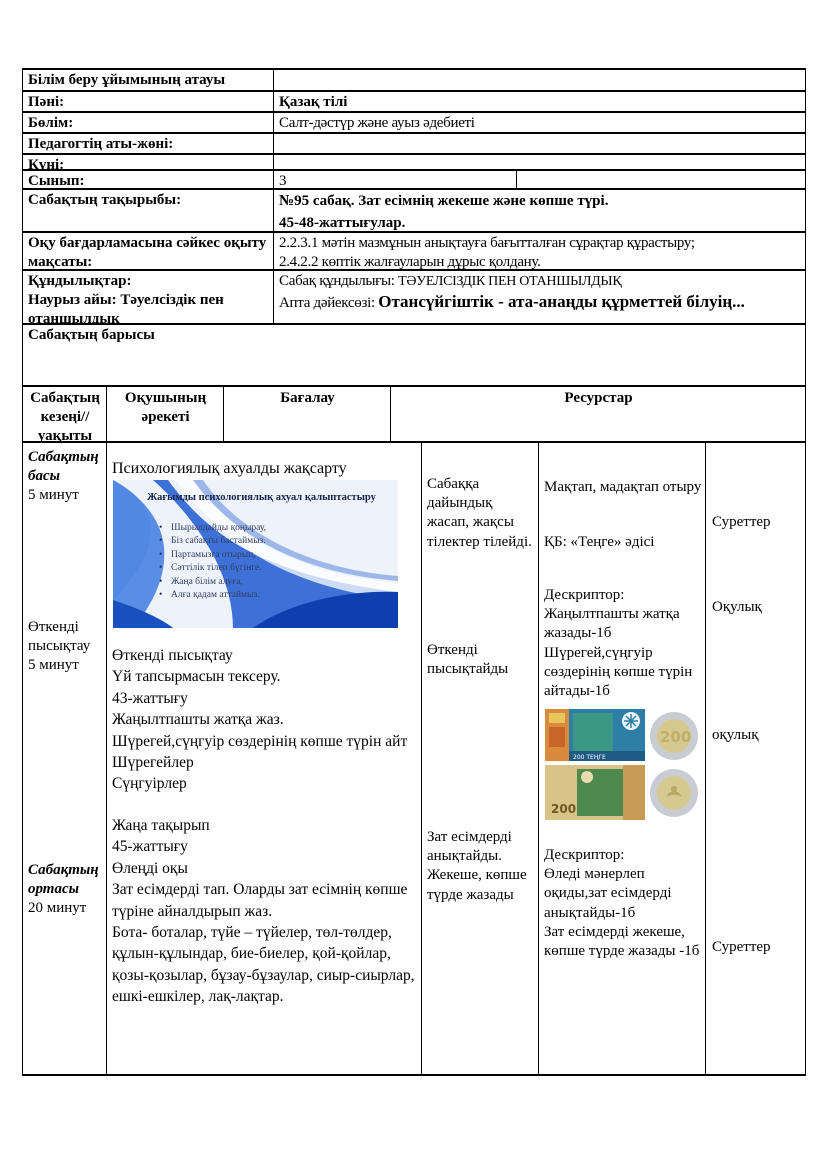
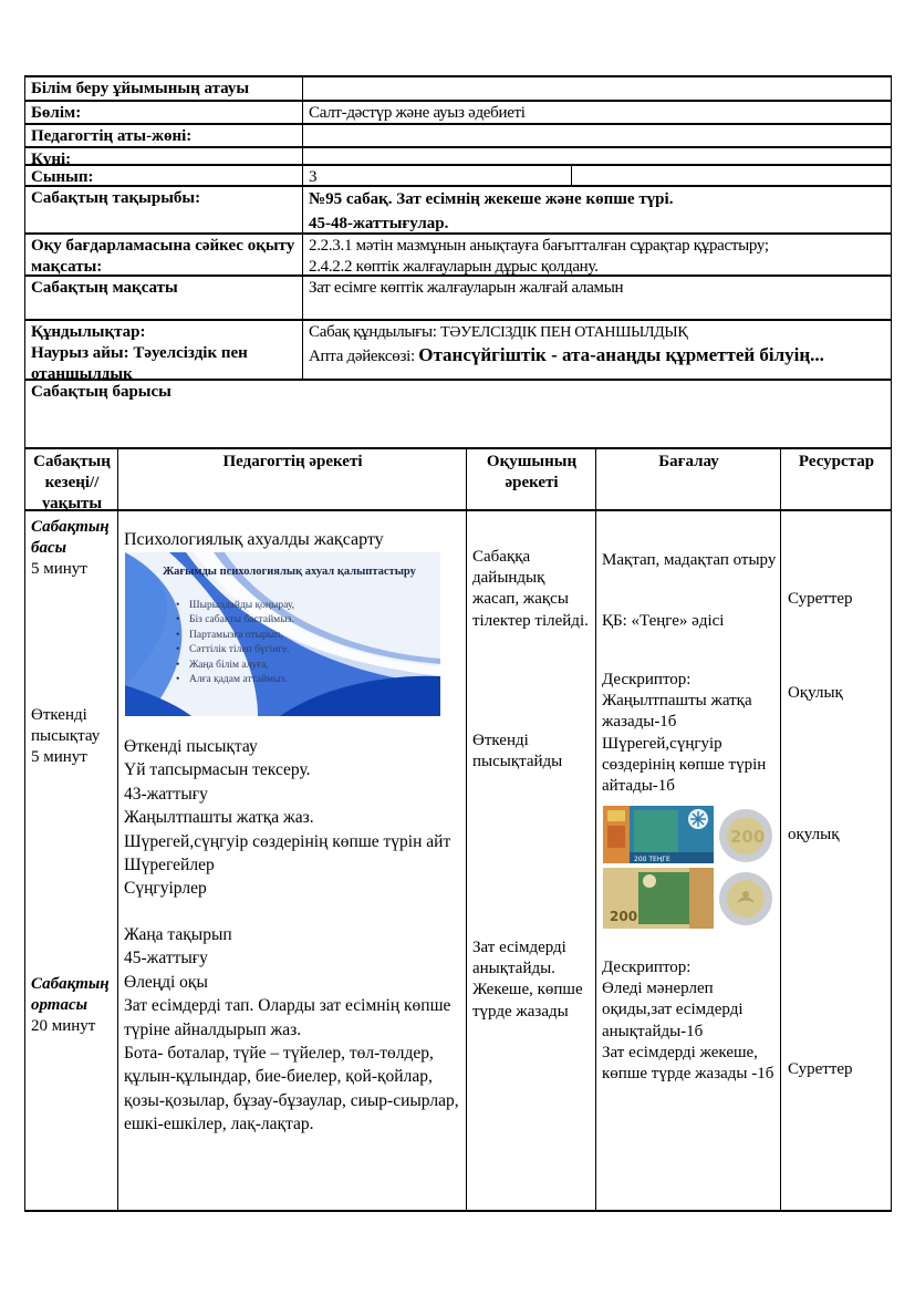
  Білім беру ұйымының атауы
- Пәні:
- Қазақ тілі
  Бөлім:
  Салт-дәстүр және ауыз әдебиеті
  Педагогтің аты-жөні:
  Күні:
  Сынып:
  3
  Сабақтың тақырыбы:
  №95 сабақ. Зат есімнің жекеше және көпше түрі.
  45-48-жаттығулар.
  Оқу бағдарламасына сәйкес оқыту мақсаты:
  2.2.3.1 мәтін мазмұнын анықтауға бағытталған сұрақтар құрастыру;
  2.4.2.2 көптік жалғауларын дұрыс қолдану.
+ Сабақтың мақсаты
+ Зат есімге көптік жалғауларын жалғай аламын
  Құндылықтар:
  Наурыз айы: Тәуелсіздік пен отаншылдық
  Сабақ құндылығы: ТӘУЕЛСІЗДІК ПЕН ОТАНШЫЛДЫҚ
  Апта дәйексөзі: Отансүйгіштік - ата-анаңды құрметтей білуің...
  Сабақтың барысы
  Сабақтың кезеңі// уақыты
+ Педагогтің әрекеті
  Оқушының әрекеті
  Бағалау
  Ресурстар
  Сабақтың басы
  5 минут
  Өткенді пысықтау
  5 минут
  Сабақтың ортасы
  20 минут
  Психологиялық ахуалды жақсарту
  Жағымды психологиялық ахуал қалыптастыру
  •
  Шырылдайды қоңырау,
  •
  Біз сабақты бастаймыз.
  •
  Партамызға отырып,
  •
  Сәттілік тілеп бүгінге.
  •
  Жаңа білім алуға,
  •
  Алға қадам аттаймыз.
  Өткенді пысықтау
  Үй тапсырмасын тексеру.
  43-жаттығу
  Жаңылтпашты жатқа жаз.
  Шүрегей,сүңгуір сөздерінің көпше түрін айт
  Шүрегейлер
  Сүңгуірлер
  Жаңа тақырып
  45-жаттығу
  Өлеңді оқы
  Зат есімдерді тап. Оларды зат есімнің көпше түріне айналдырып жаз.
  Бота- боталар, түйе – түйелер, төл-төлдер, құлын-құлындар, бие-биелер, қой-қойлар, қозы-қозылар, бұзау-бұзаулар, сиыр-сиырлар, ешкі-ешкілер, лақ-лақтар.
  Сабаққа дайындық жасап, жақсы тілектер тілейді.
  Өткенді пысықтайды
  Зат есімдерді анықтайды. Жекеше, көпше түрде жазады
  Мақтап, мадақтап отыру
  ҚБ: «Теңге» әдісі
  Дескриптор:
  Жаңылтпашты жатқа жазады-1б
  Шүрегей,сүңгуір сөздерінің көпше түрін айтады-1б
  200
  200
  Дескриптор:
  Өледі мәнерлеп оқиды,зат есімдерді анықтайды-1б
  Зат есімдерді жекеше, көпше түрде жазады -1б
  Суреттер
  Оқулық
  оқулық
  Суреттер
